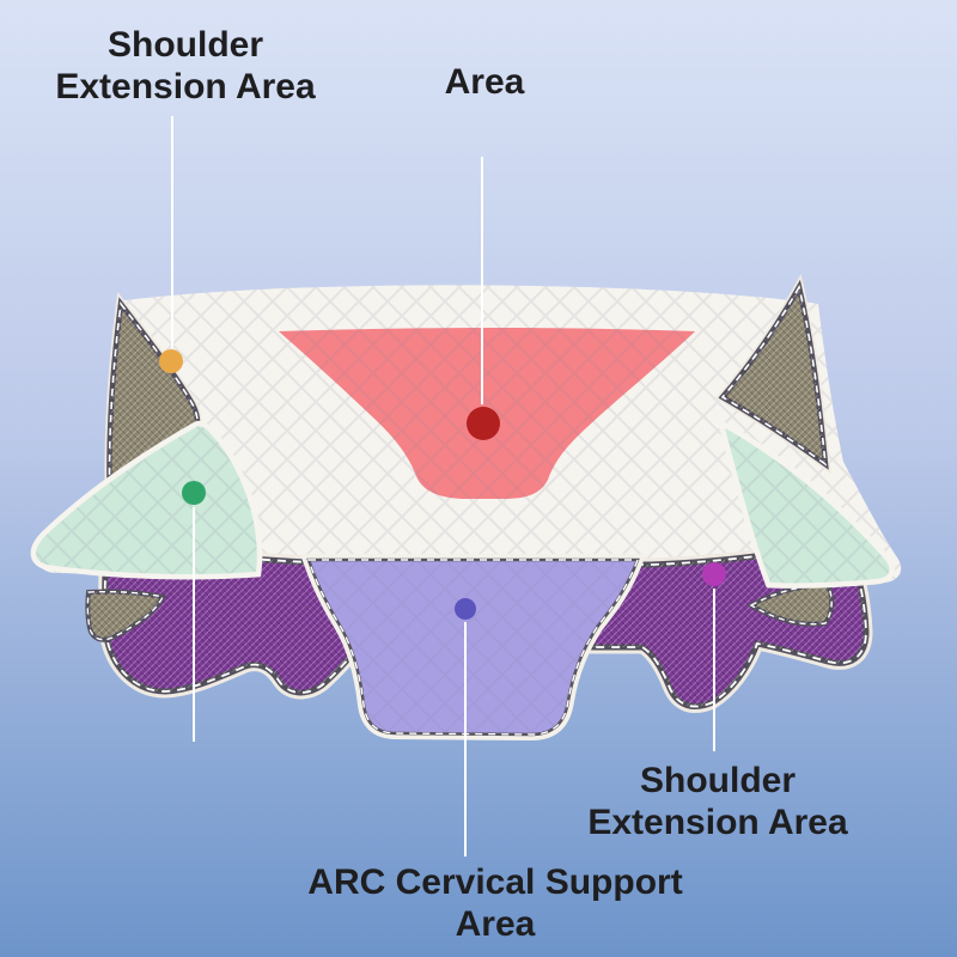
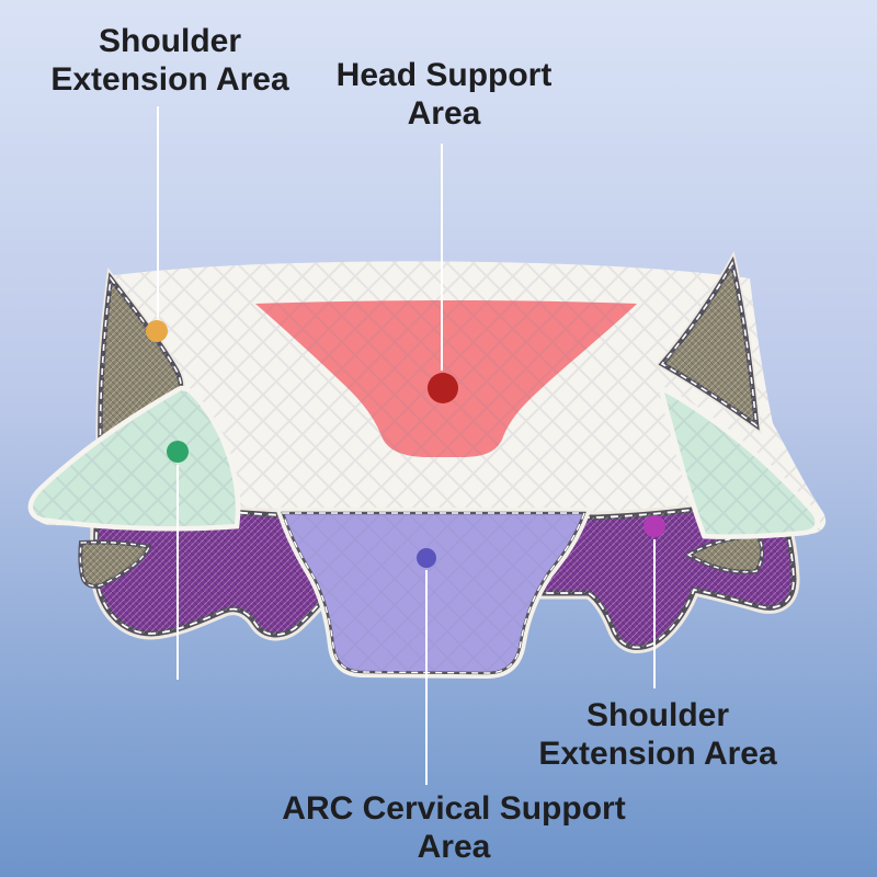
  Shoulder
  Extension Area
+ Head Support
  Area
  ARC Cervical Support
  Area
  Shoulder
  Extension Area
